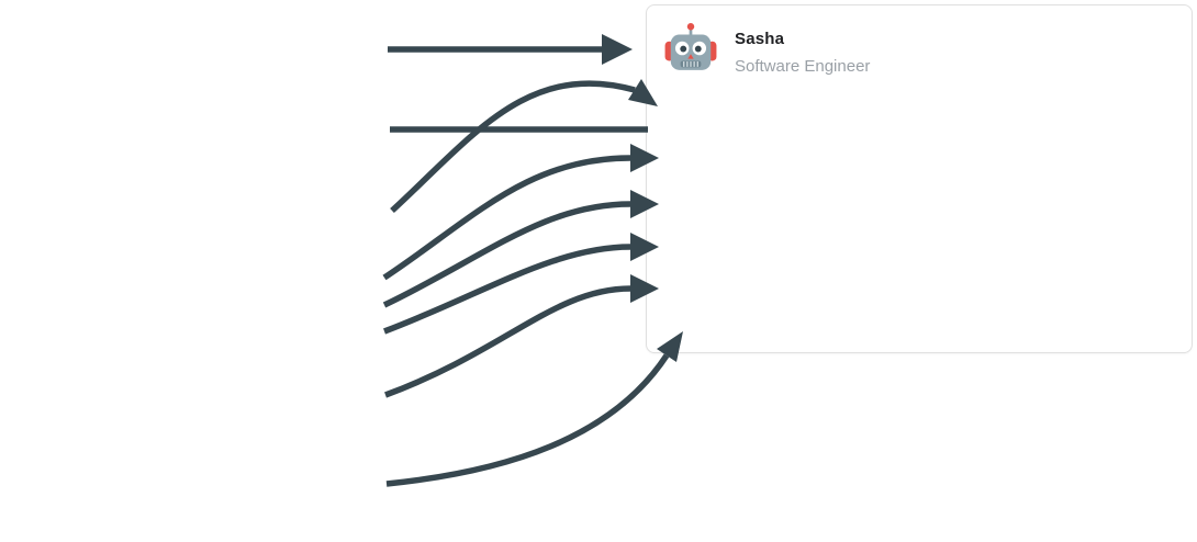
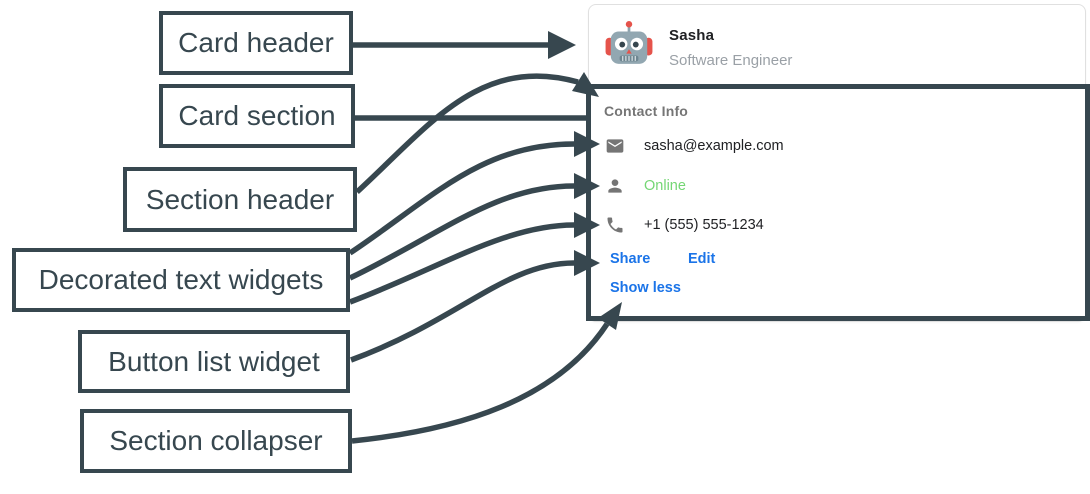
  Sasha
  Software Engineer
+ Contact Info
+ sasha@example.com
+ Online
+ +1 (555) 555-1234
+ Share
+ Edit
+ Show less
+ Card header
+ Card section
+ Section header
+ Decorated text widgets
+ Button list widget
+ Section collapser
